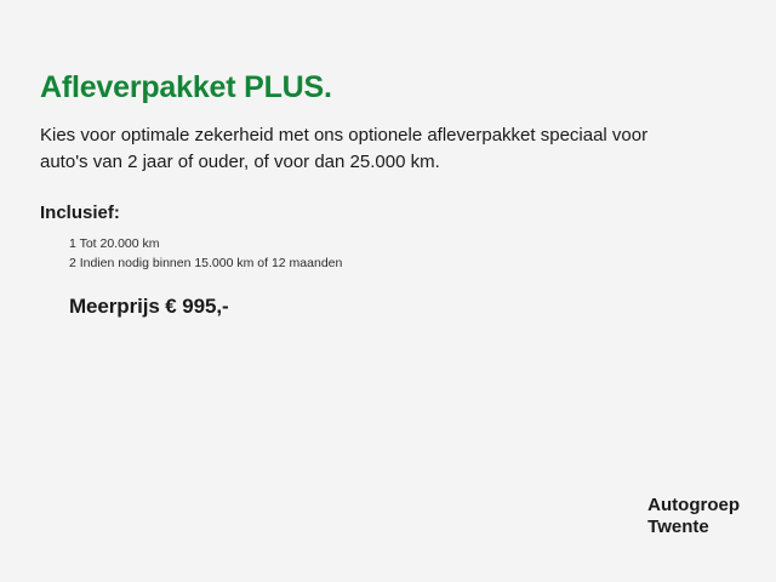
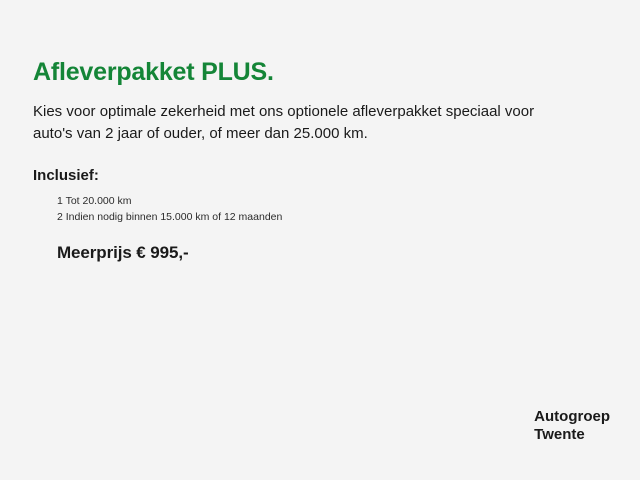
  Afleverpakket PLUS.
- Kies voor optimale zekerheid met ons optionele afleverpakket speciaal voor auto's van 2 jaar of ouder, of voor dan 25.000 km.
+ Kies voor optimale zekerheid met ons optionele afleverpakket speciaal voor auto's van 2 jaar of ouder, of meer dan 25.000 km.
  Inclusief:
  1 Tot 20.000 km
  2 Indien nodig binnen 15.000 km of 12 maanden
  Meerprijs € 995,-
  Autogroep
  Twente
